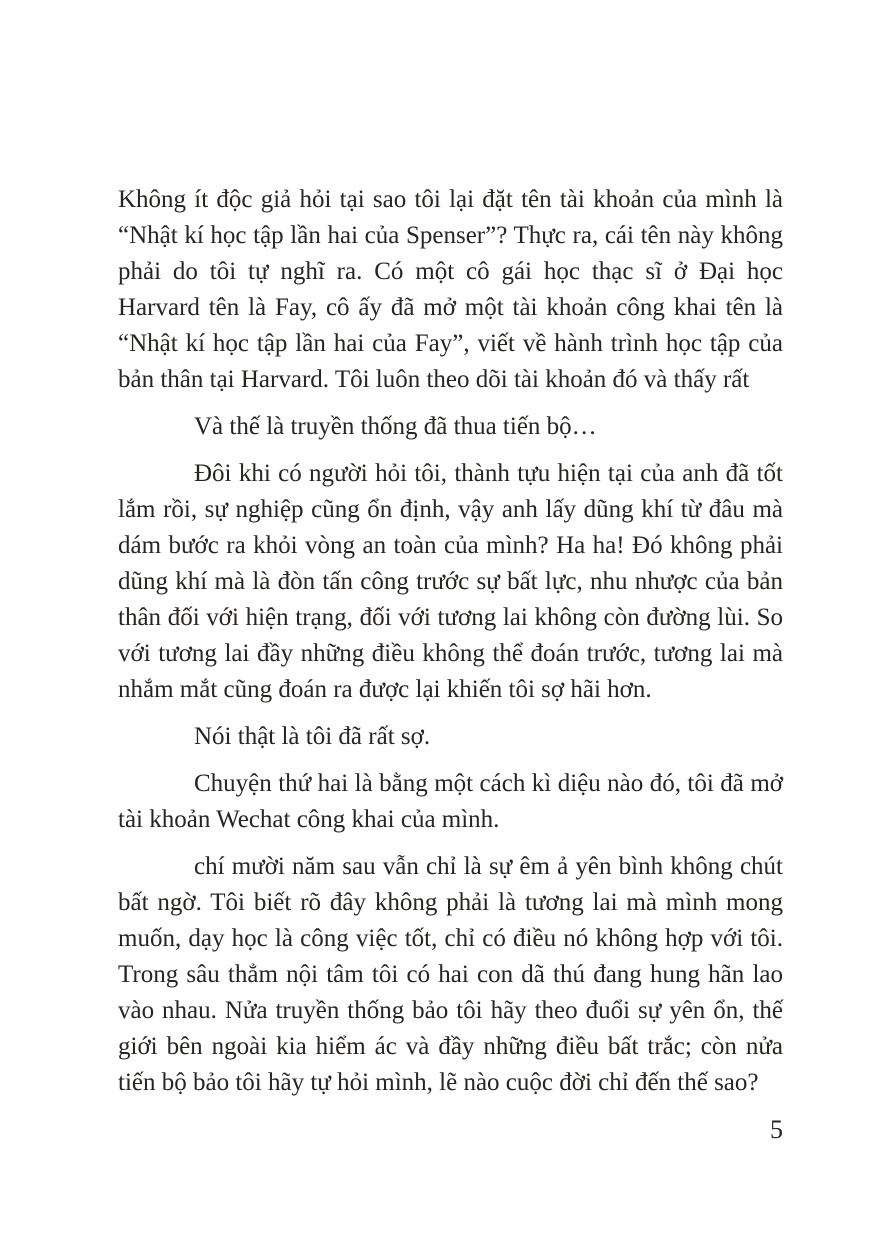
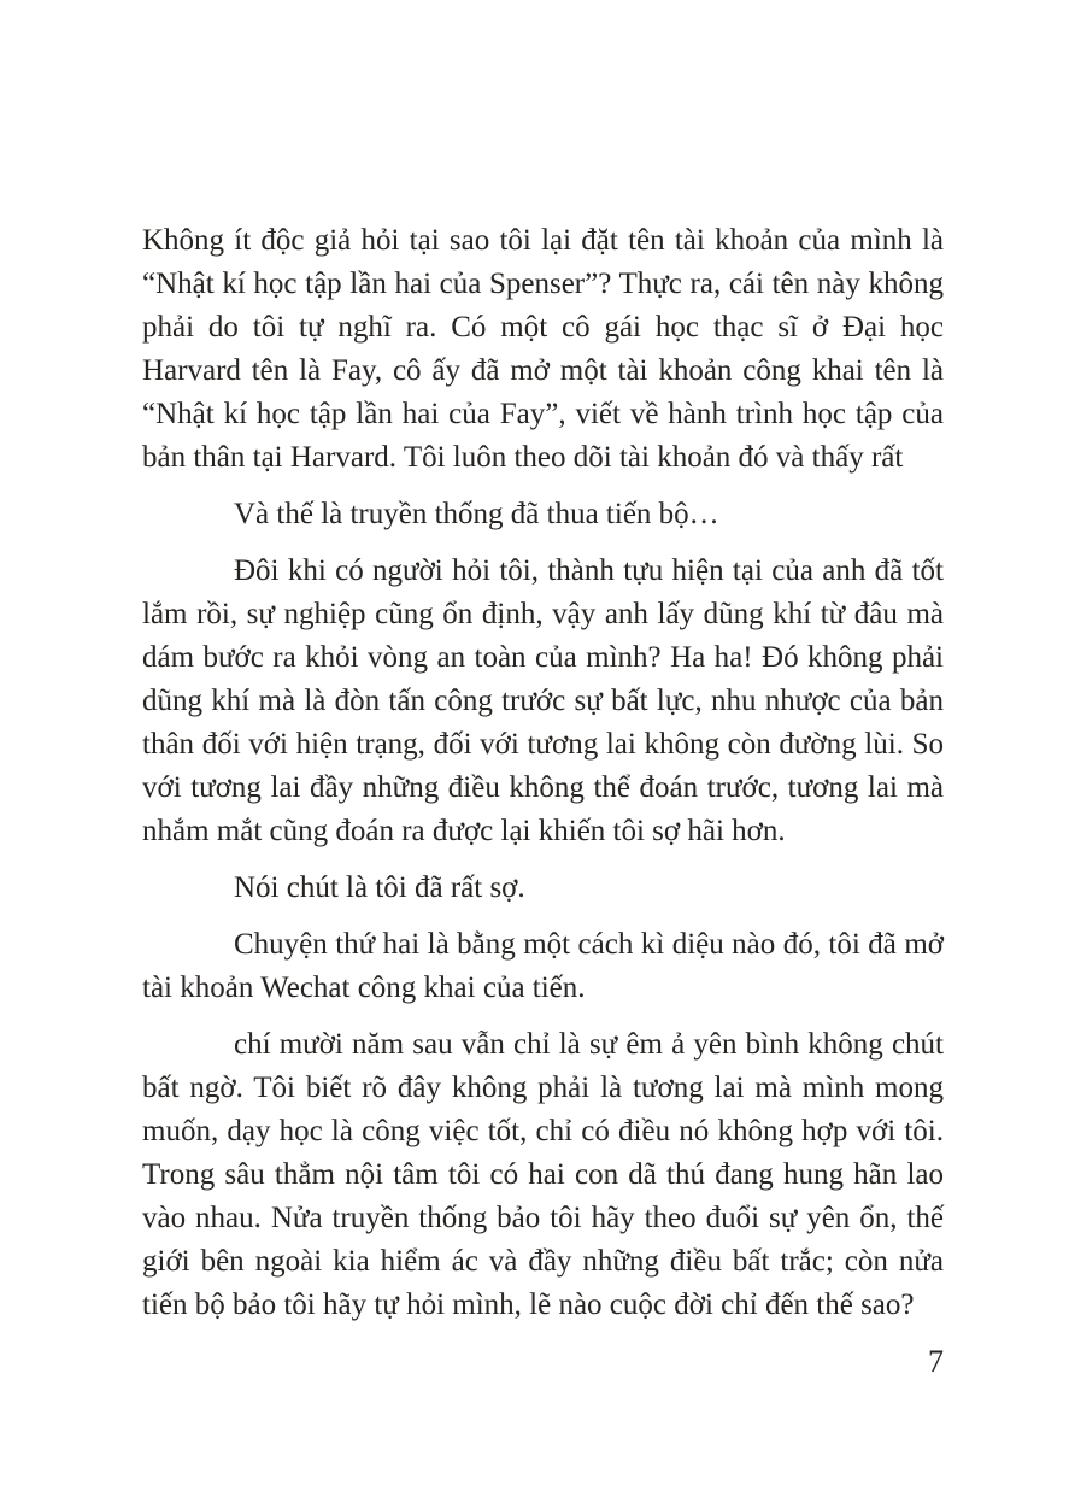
  Không ít độc giả hỏi tại sao tôi lại đặt tên tài khoản của mình là “Nhật kí học tập lần hai của Spenser”? Thực ra, cái tên này không phải do tôi tự nghĩ ra. Có một cô gái học thạc sĩ ở Đại học Harvard tên là Fay, cô ấy đã mở một tài khoản công khai tên là “Nhật kí học tập lần hai của Fay”, viết về hành trình học tập của bản thân tại Harvard. Tôi luôn theo dõi tài khoản đó và thấy rất
  Và thế là truyền thống đã thua tiến bộ…
  Đôi khi có người hỏi tôi, thành tựu hiện tại của anh đã tốt lắm rồi, sự nghiệp cũng ổn định, vậy anh lấy dũng khí từ đâu mà dám bước ra khỏi vòng an toàn của mình? Ha ha! Đó không phải dũng khí mà là đòn tấn công trước sự bất lực, nhu nhược của bản thân đối với hiện trạng, đối với tương lai không còn đường lùi. So với tương lai đầy những điều không thể đoán trước, tương lai mà nhắm mắt cũng đoán ra được lại khiến tôi sợ hãi hơn.
- Nói thật là tôi đã rất sợ.
+ Nói chút là tôi đã rất sợ.
- Chuyện thứ hai là bằng một cách kì diệu nào đó, tôi đã mở tài khoản Wechat công khai của mình.
+ Chuyện thứ hai là bằng một cách kì diệu nào đó, tôi đã mở tài khoản Wechat công khai của tiến.
  chí mười năm sau vẫn chỉ là sự êm ả yên bình không chút bất ngờ. Tôi biết rõ đây không phải là tương lai mà mình mong muốn, dạy học là công việc tốt, chỉ có điều nó không hợp với tôi. Trong sâu thẳm nội tâm tôi có hai con dã thú đang hung hãn lao vào nhau. Nửa truyền thống bảo tôi hãy theo đuổi sự yên ổn, thế giới bên ngoài kia hiểm ác và đầy những điều bất trắc; còn nửa tiến bộ bảo tôi hãy tự hỏi mình, lẽ nào cuộc đời chỉ đến thế sao?
- 5
+ 7
